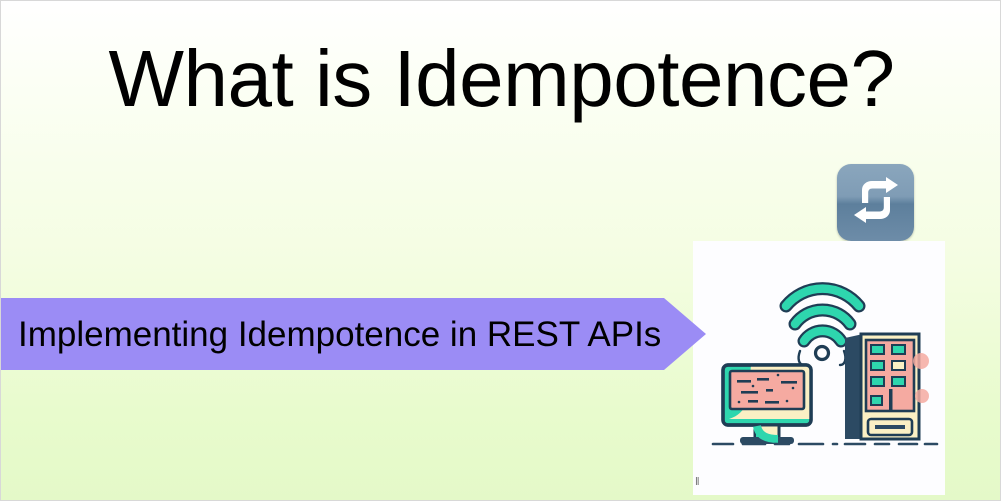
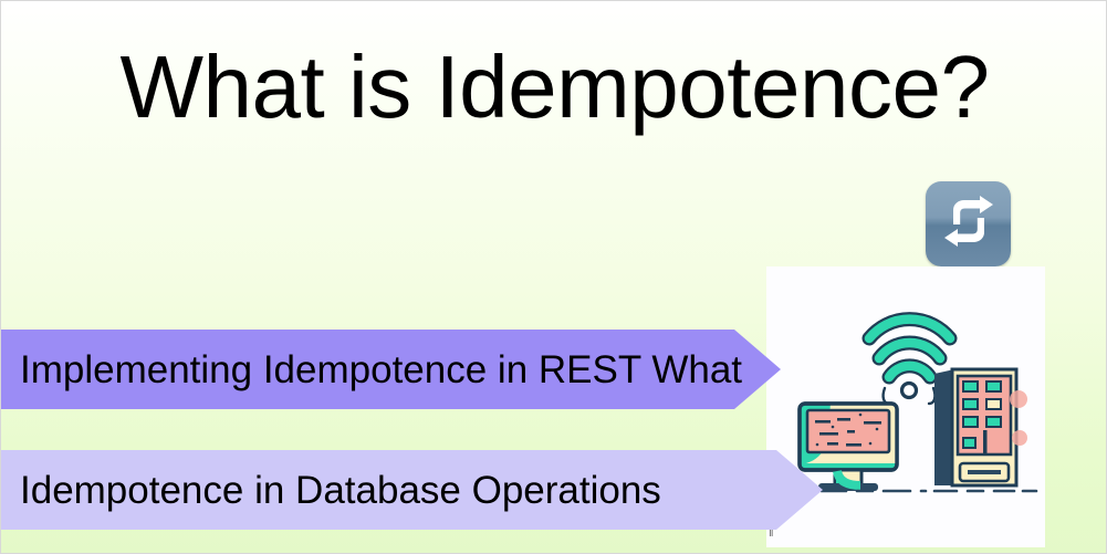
  What is Idempotence?
- Implementing Idempotence in REST APIs
+ Implementing Idempotence in REST What
+ Idempotence in Database Operations
  ‖
